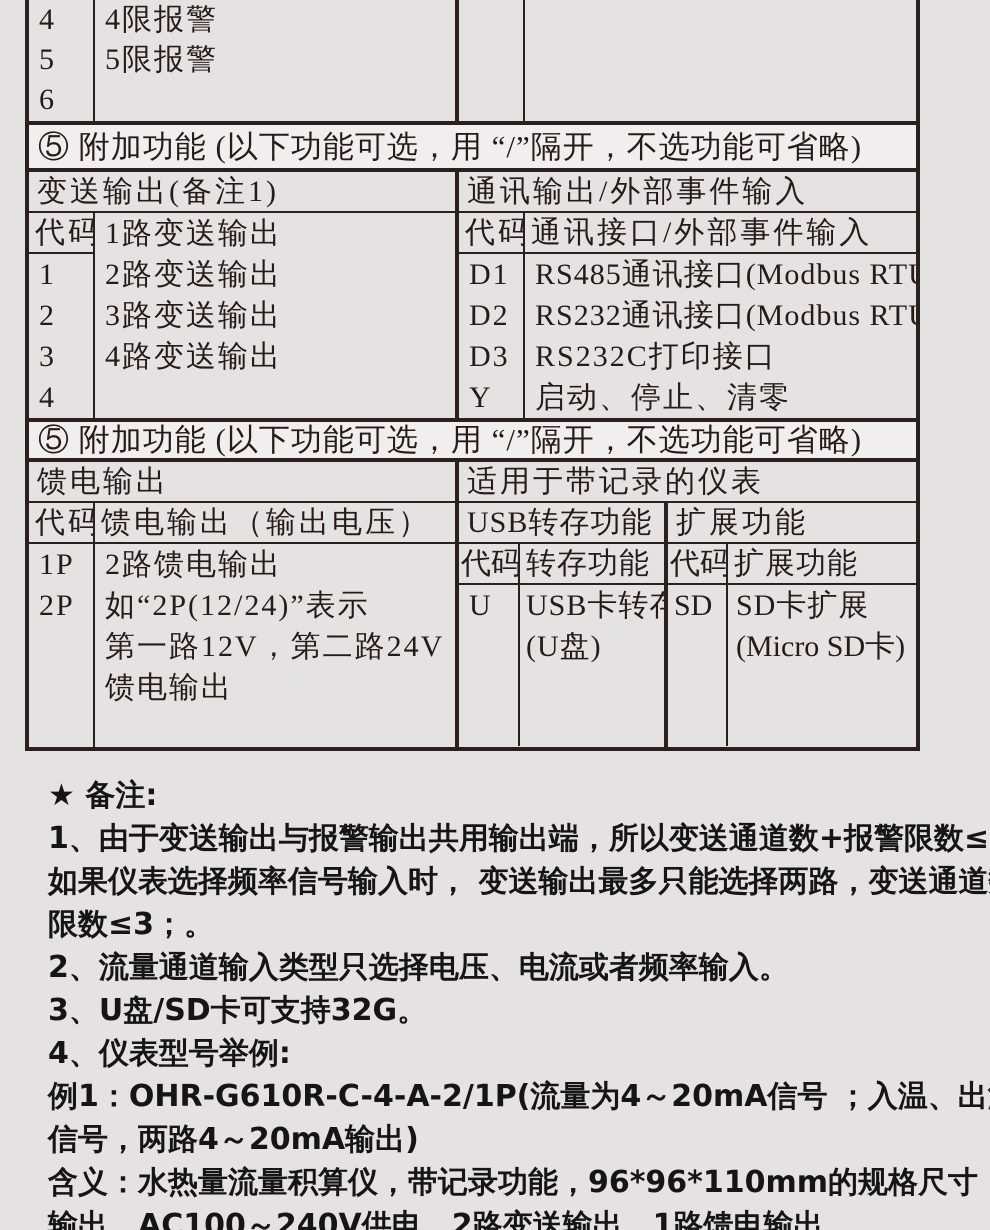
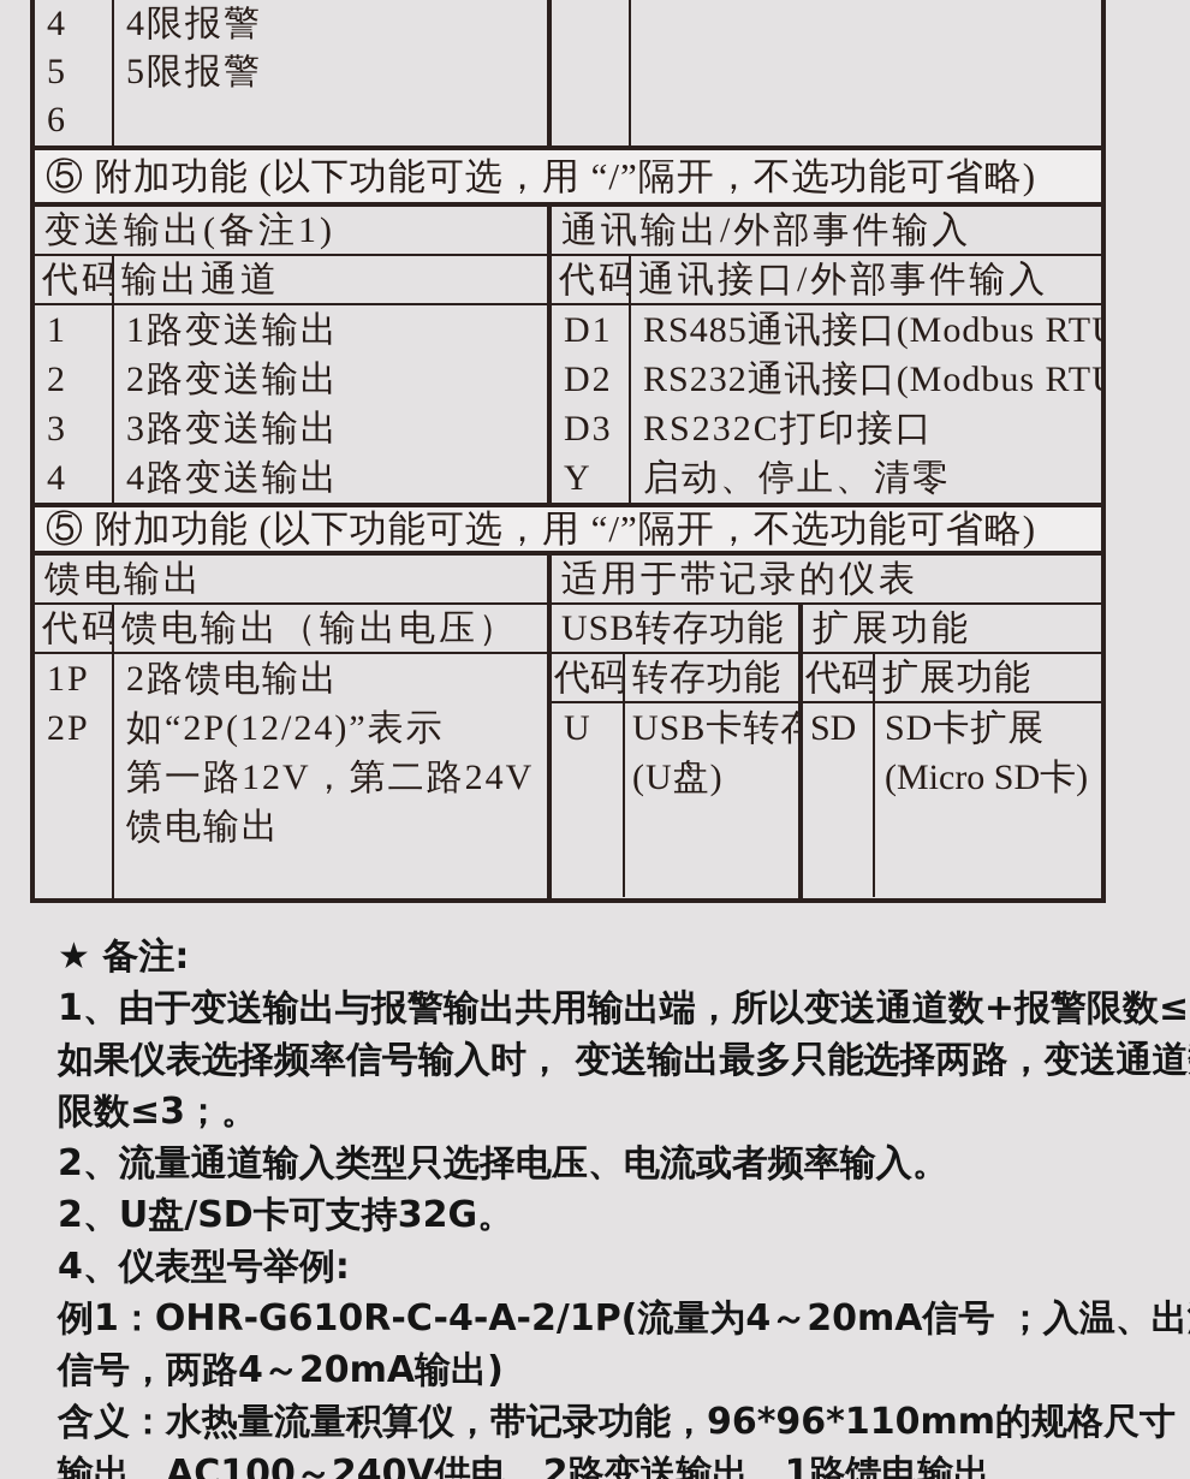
  4
  5
  6
  4限报警
  5限报警
  ⑤ 附加功能 (以下功能可选，用 “/”隔开，不选功能可省略)
  变送输出(备注1)
  代码
  1
  2
  3
  4
+ 输出通道
  1路变送输出
  2路变送输出
  3路变送输出
  4路变送输出
  通讯输出/外部事件输入
  代码
  D1
  D2
  D3
  Y
  通讯接口/外部事件输入
  RS485通讯接口(Modbus RT
  RS232通讯接口(Modbus RT
  RS232C打印接口
  启动、停止、清零
  ⑤ 附加功能 (以下功能可选，用 “/”隔开，不选功能可省略)
  馈电输出
  代码
  1P
  2P
  馈电输出（输出电压）
  2路馈电输出
  如“2P(12/24)”表示
  第一路12V，第二路24V
  馈电输出
  适用于带记录的仪表
  USB转存功能
  代码
  U
  转存功能
  USB卡转
  (U盘)
  扩展功能
  代码
  SD
  扩展功能
  SD卡扩展
  (Micro SD卡)
  ★ 备注:
  1、由于变送输出与报警输出共用输出端，所以变送通道数+报警限数≤
  如果仪表选择频率信号输入时， 变送输出最多只能选择两路，变送通道
  限数≤3；。
  2、流量通道输入类型只选择电压、电流或者频率输入。
- 3、U盘/SD卡可支持32G。
+ 2、U盘/SD卡可支持32G。
  4、仪表型号举例:
  例1：OHR-G610R-C-4-A-2/1P(流量为4～20mA信号 ；入温、出
  信号，两路4～20mA输出)
  含义：水热量流量积算仪，带记录功能，96*96*110mm的规格尺寸
  输出，AC100～240V供电，2路变送输出，1路馈电输出。
